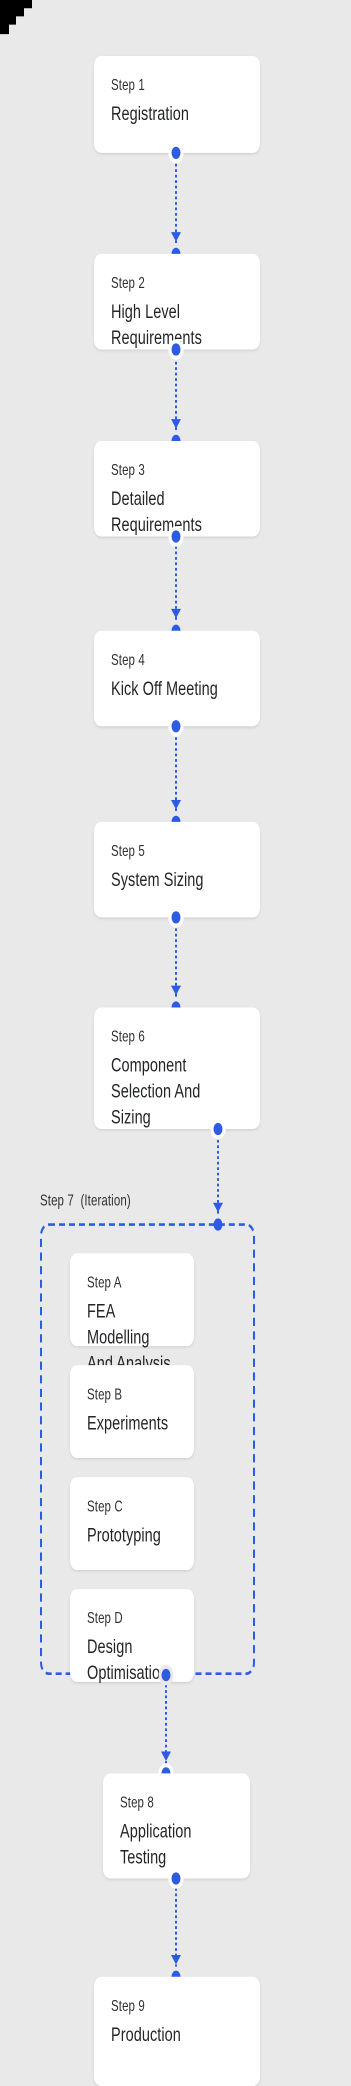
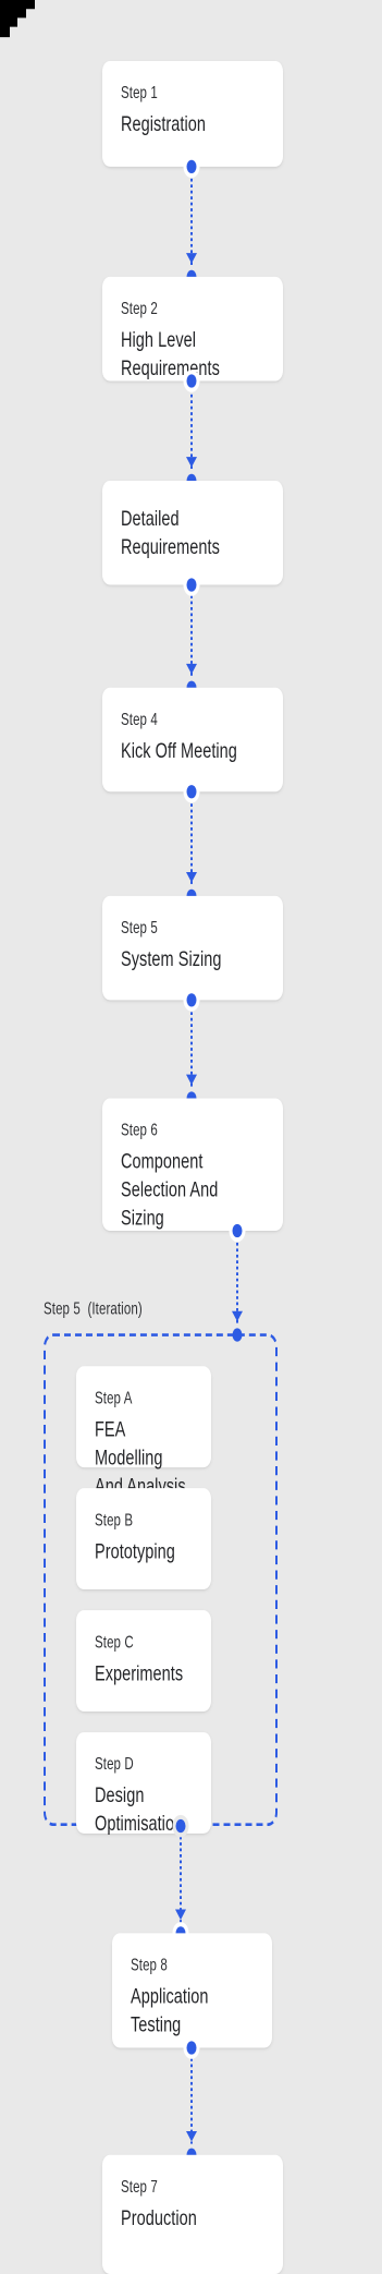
  Step 1
  Registration
  Step 2
  High Level
  Requirements
- Step 3
  Detailed
  Requirements
  Step 4
  Kick Off Meeting
  Step 5
  System Sizing
  Step 6
  Component
  Selection And
  Sizing
- Step 7 (Iteration)
+ Step 5 (Iteration)
  Step A
  FEA Modelling
  And Analysis
  Step B
- Experiments
+ Prototyping
  Step C
- Prototyping
+ Experiments
  Step D
  Design
  Optimisatio
  Step 8
  Application
  Testing
- Step 9
+ Step 7
  Production
